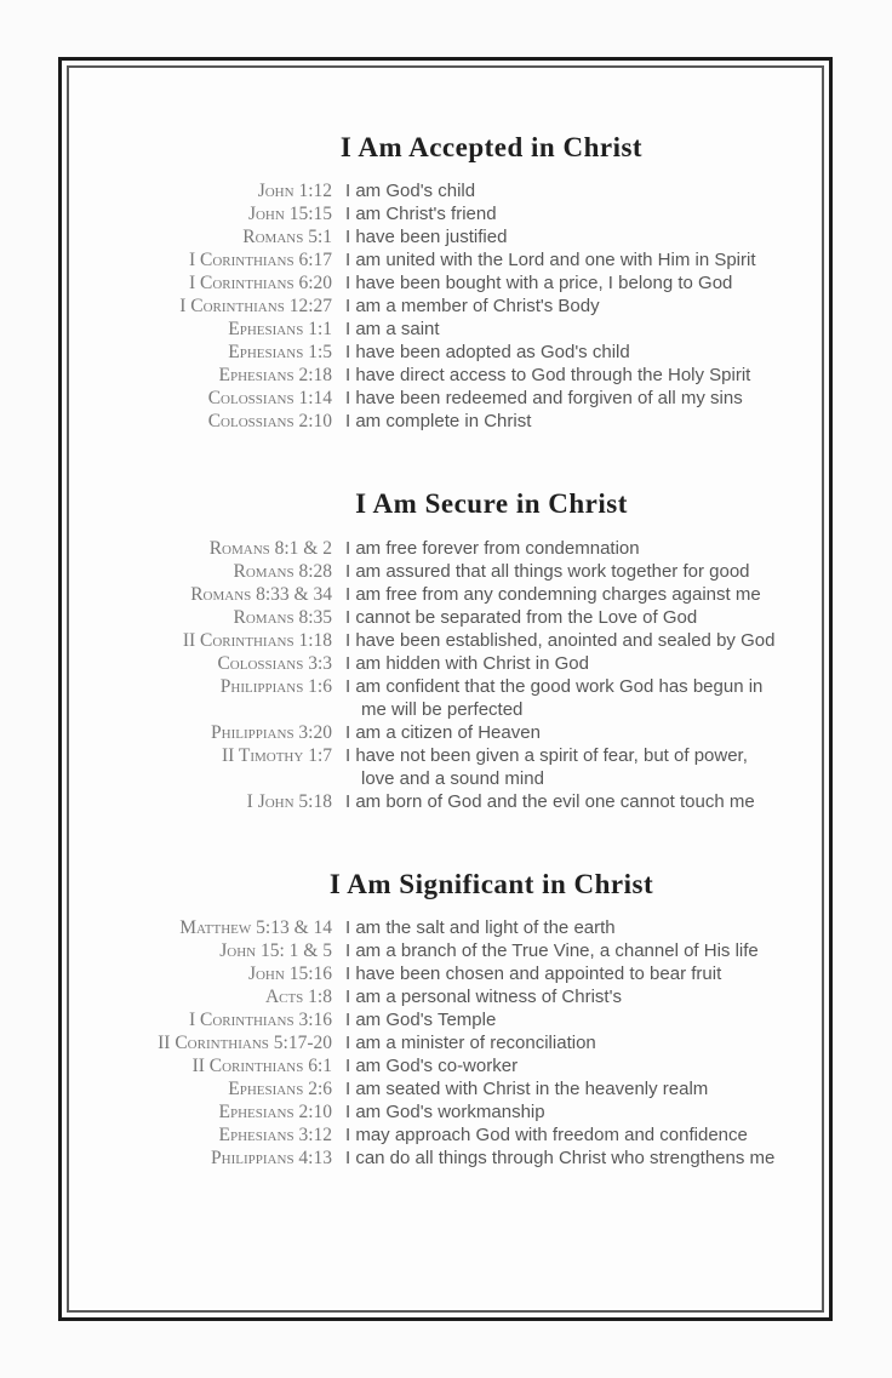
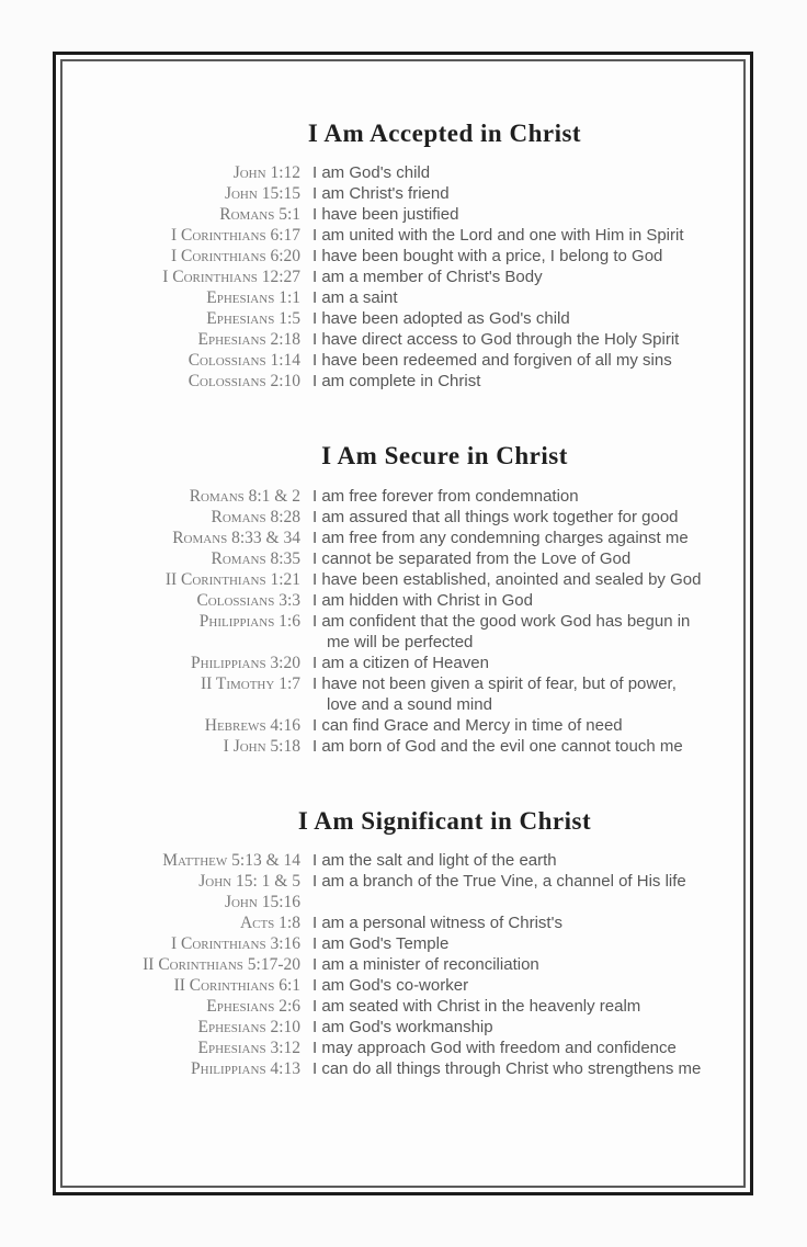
  I Am Accepted in Christ
  John 1:12
  I am God's child
  John 15:15
  I am Christ's friend
  Romans 5:1
  I have been justified
  I Corinthians 6:17
  I am united with the Lord and one with Him in Spirit
  I Corinthians 6:20
  I have been bought with a price, I belong to God
  I Corinthians 12:27
  I am a member of Christ's Body
  Ephesians 1:1
  I am a saint
  Ephesians 1:5
  I have been adopted as God's child
  Ephesians 2:18
  I have direct access to God through the Holy Spirit
  Colossians 1:14
  I have been redeemed and forgiven of all my sins
  Colossians 2:10
  I am complete in Christ
  I Am Secure in Christ
  Romans 8:1 & 2
  I am free forever from condemnation
  Romans 8:28
  I am assured that all things work together for good
  Romans 8:33 & 34
  I am free from any condemning charges against me
  Romans 8:35
  I cannot be separated from the Love of God
- II Corinthians 1:18
+ II Corinthians 1:21
  I have been established, anointed and sealed by God
  Colossians 3:3
  I am hidden with Christ in God
  Philippians 1:6
  I am confident that the good work God has begun in
  me will be perfected
  Philippians 3:20
  I am a citizen of Heaven
  II Timothy 1:7
  I have not been given a spirit of fear, but of power,
  love and a sound mind
+ Hebrews 4:16
+ I can find Grace and Mercy in time of need
  I John 5:18
  I am born of God and the evil one cannot touch me
  I Am Significant in Christ
  Matthew 5:13 & 14
  I am the salt and light of the earth
  John 15: 1 & 5
  I am a branch of the True Vine, a channel of His life
  John 15:16
- I have been chosen and appointed to bear fruit
  Acts 1:8
  I am a personal witness of Christ's
  I Corinthians 3:16
  I am God's Temple
  II Corinthians 5:17-20
  I am a minister of reconciliation
  II Corinthians 6:1
  I am God's co-worker
  Ephesians 2:6
  I am seated with Christ in the heavenly realm
  Ephesians 2:10
  I am God's workmanship
  Ephesians 3:12
  I may approach God with freedom and confidence
  Philippians 4:13
  I can do all things through Christ who strengthens me
